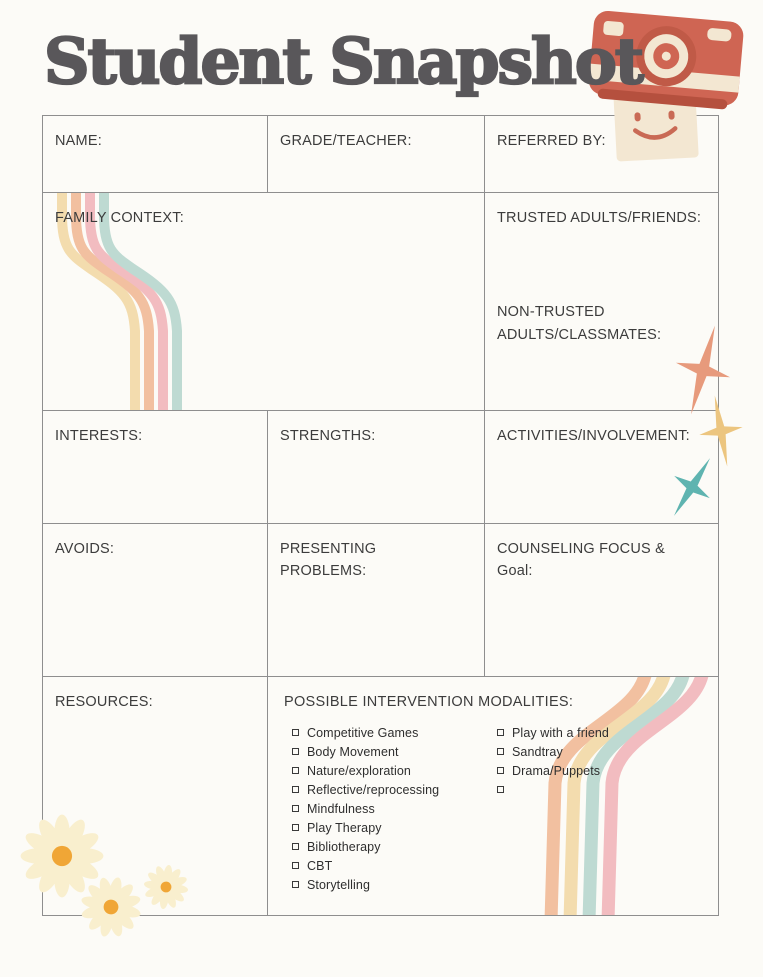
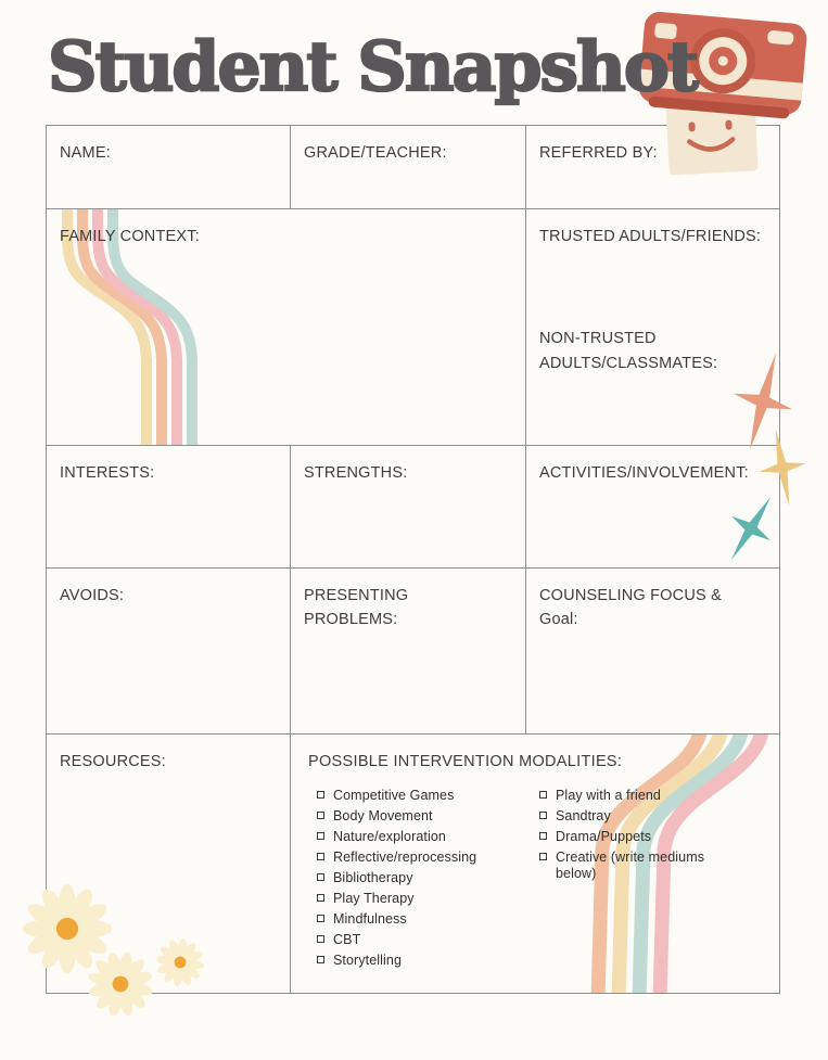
  Student Snapshot
  NAME:
  GRADE/TEACHER:
  REFERRED BY:
  FAMILY CONTEXT:
  TRUSTED ADULTS/FRIENDS:
  NON-TRUSTED ADULTS/CLASSMATES:
  INTERESTS:
  STRENGTHS:
  ACTIVITIES/INVOLVEMENT:
  AVOIDS:
  PRESENTING PROBLEMS:
  COUNSELING FOCUS & Goal:
  RESOURCES:
  POSSIBLE INTERVENTION MODALITIES:
  Competitive Games
  Body Movement
  Nature/exploration
  Reflective/reprocessing
- Mindfulness
+ Bibliotherapy
  Play Therapy
- Bibliotherapy
+ Mindfulness
  CBT
  Storytelling
  Play with a friend
  Sandtray
  Drama/Puppets
+ Creative (write mediums below)
